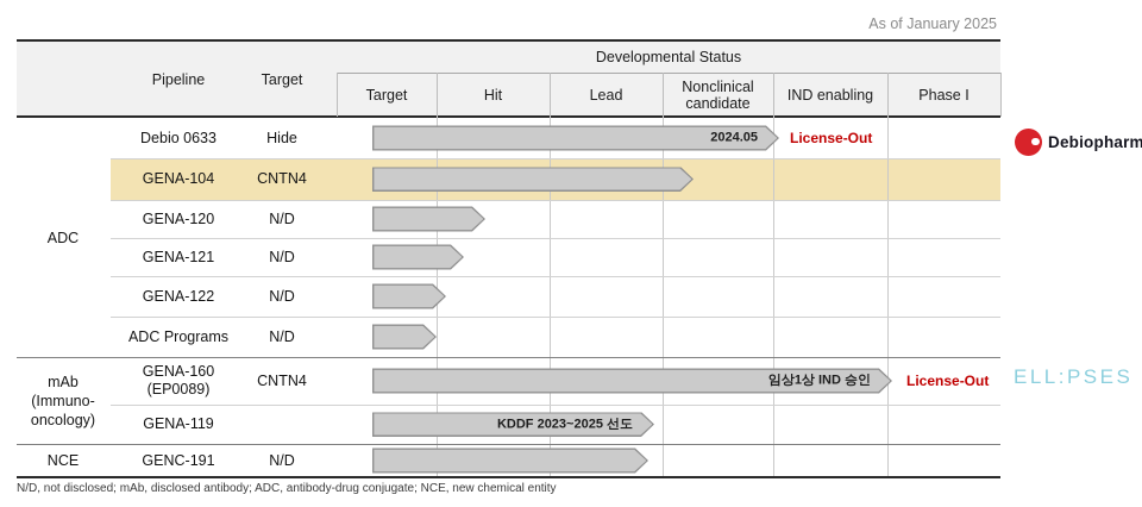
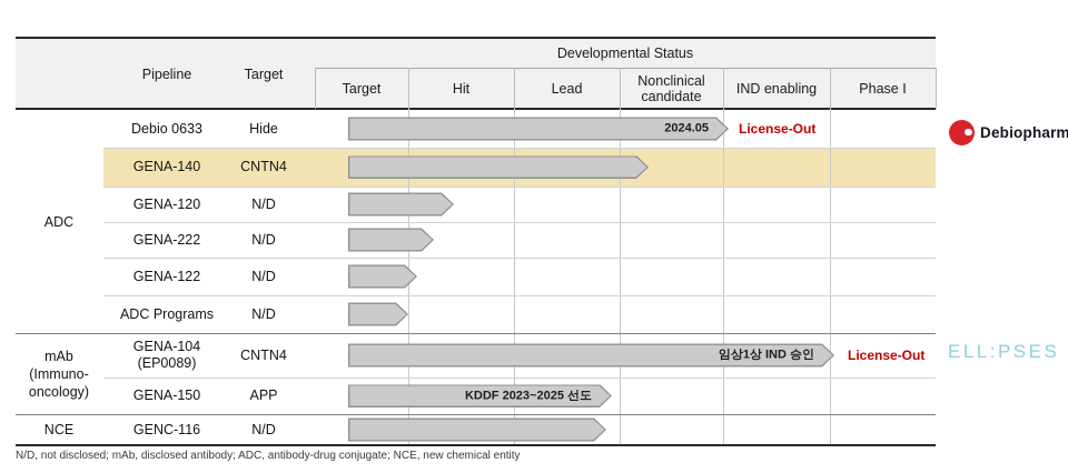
- As of January 2025
  Pipeline
  Target
  Developmental Status
  Target
  Hit
  Lead
  Nonclinical candidate
  IND enabling
  Phase I
  ADC
  mAb (Immuno-oncology)
  NCE
  Debio 0633
  Hide
  2024.05
  License-Out
- GENA-104
+ GENA-140
  CNTN4
  GENA-120
  N/D
- GENA-121
+ GENA-222
  N/D
  GENA-122
  N/D
  ADC Programs
  N/D
- GENA-160 (EP0089)
+ GENA-104 (EP0089)
  CNTN4
  임상1상 IND 승인
  License-Out
- GENA-119
+ GENA-150
+ APP
  KDDF 2023~2025 선도
- GENC-191
+ GENC-116
  N/D
  Debiopharm
  ELL:PSES
  N/D, not disclosed; mAb, disclosed antibody; ADC, antibody-drug conjugate; NCE, new chemical entity
